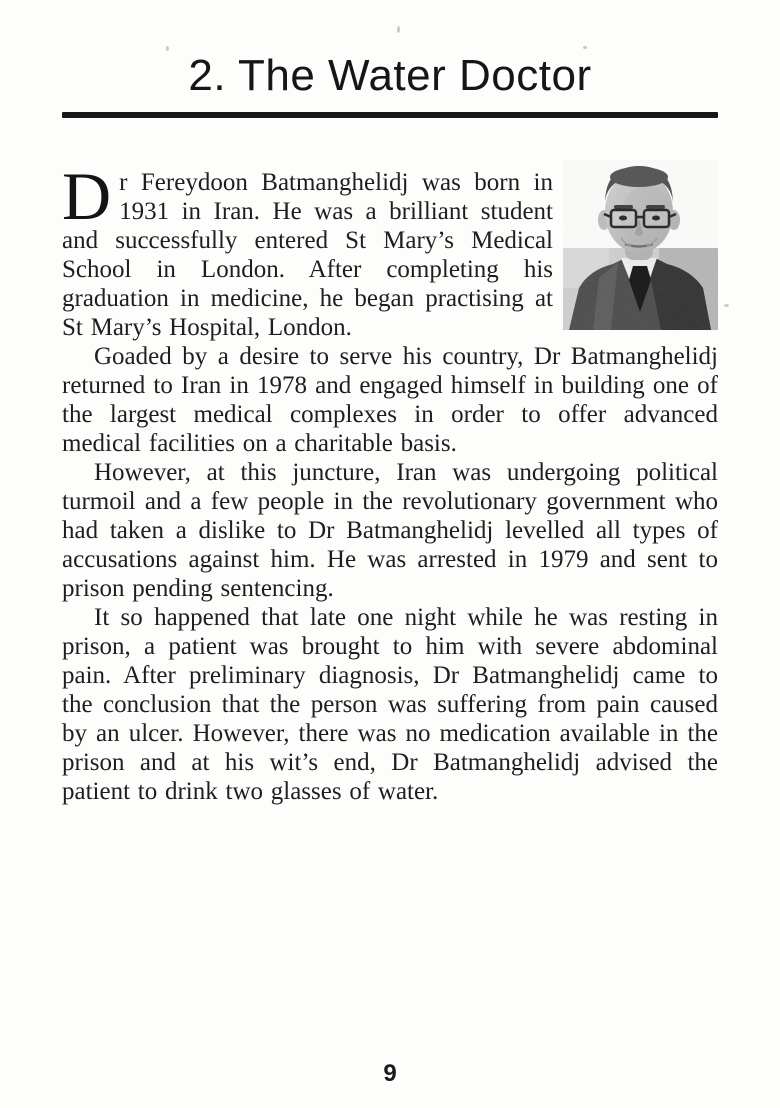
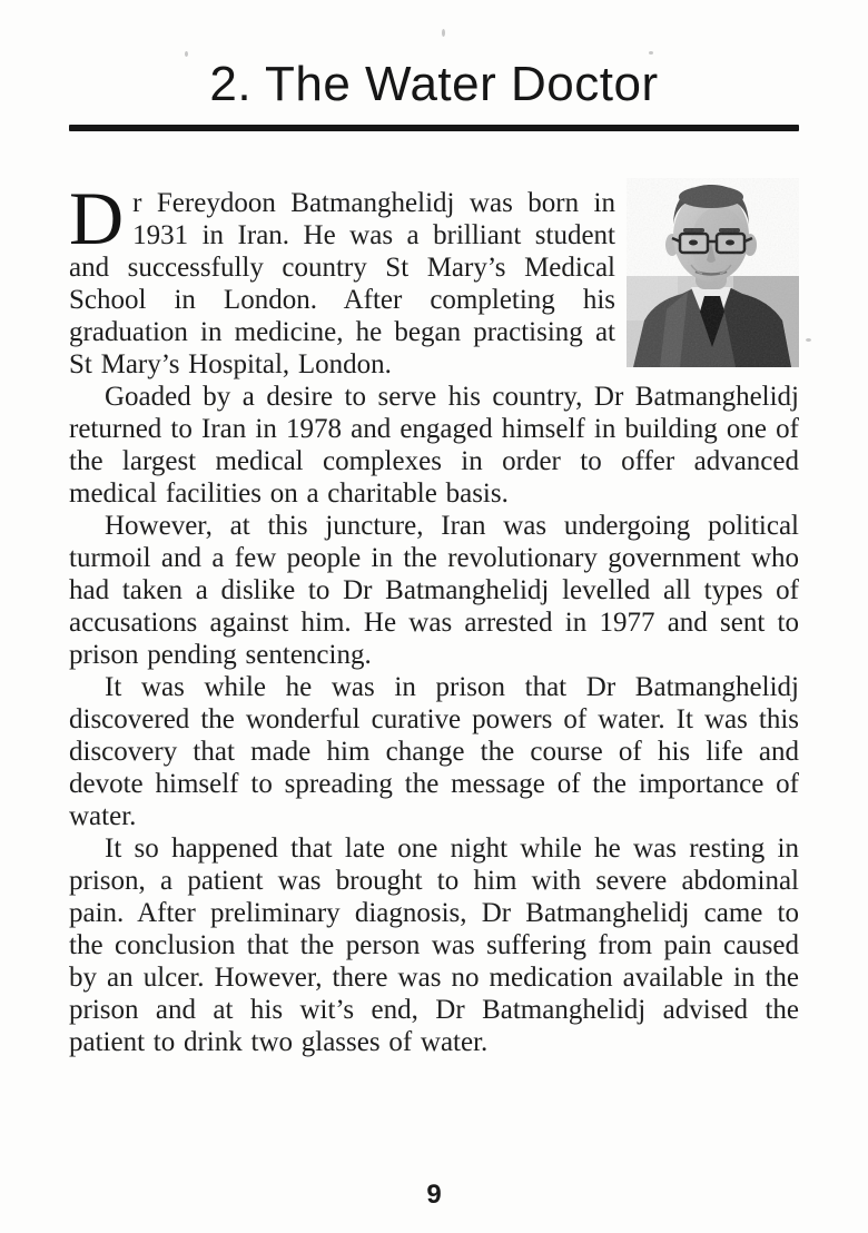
  2. The Water Doctor
  D
- r Fereydoon Batmanghelidj was born in 1931 in Iran. He was a brilliant student and successfully entered St Mary’s Medical School in London. After completing his graduation in medicine, he began practising at St Mary’s Hospital, London.
+ r Fereydoon Batmanghelidj was born in 1931 in Iran. He was a brilliant student and successfully country St Mary’s Medical School in London. After completing his graduation in medicine, he began practising at St Mary’s Hospital, London.
  Goaded by a desire to serve his country, Dr Batmanghelidj returned to Iran in 1978 and engaged himself in building one of the largest medical complexes in order to offer advanced medical facilities on a charitable basis.
- However, at this juncture, Iran was undergoing political turmoil and a few people in the revolutionary government who had taken a dislike to Dr Batmanghelidj levelled all types of accusations against him. He was arrested in 1979 and sent to prison pending sentencing.
+ However, at this juncture, Iran was undergoing political turmoil and a few people in the revolutionary government who had taken a dislike to Dr Batmanghelidj levelled all types of accusations against him. He was arrested in 1977 and sent to prison pending sentencing.
+ It was while he was in prison that Dr Batmanghelidj discovered the wonderful curative powers of water. It was this discovery that made him change the course of his life and devote himself to spreading the message of the importance of water.
  It so happened that late one night while he was resting in prison, a patient was brought to him with severe abdominal pain. After preliminary diagnosis, Dr Batmanghelidj came to the conclusion that the person was suffering from pain caused by an ulcer. However, there was no medication available in the prison and at his wit’s end, Dr Batmanghelidj advised the patient to drink two glasses of water.
  9
